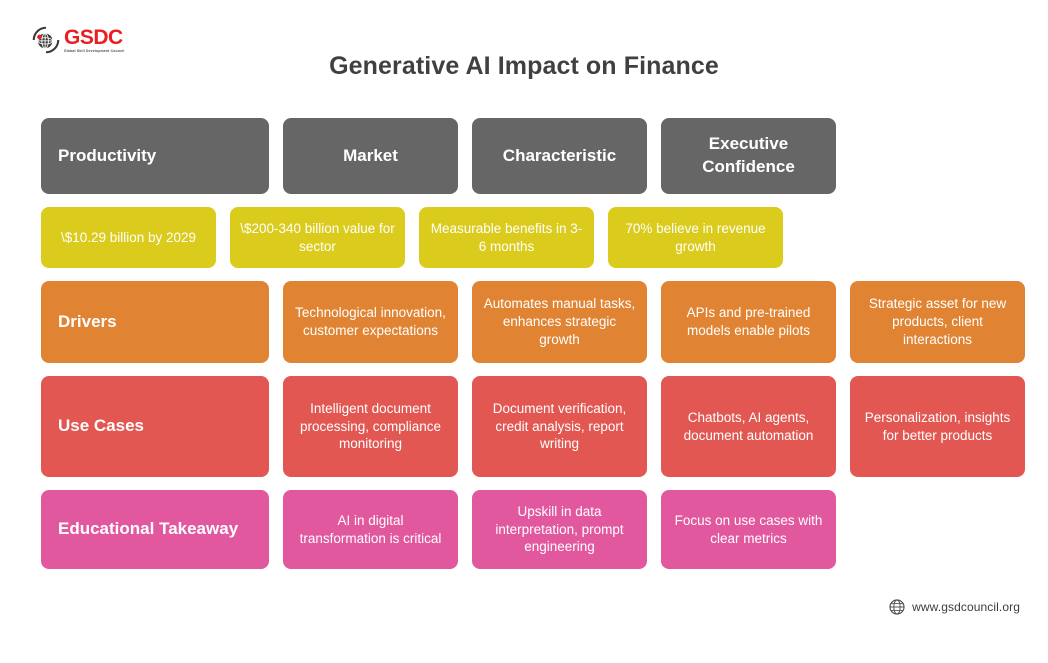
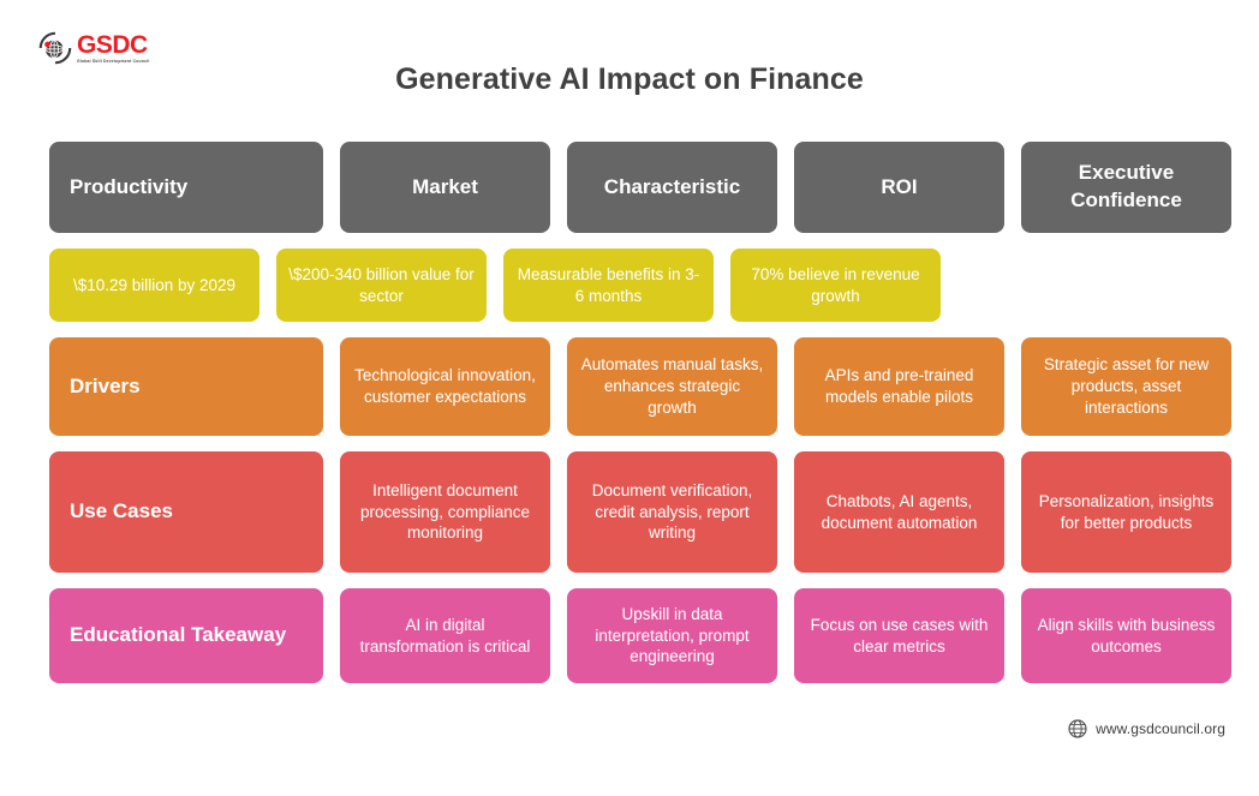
  GSDC
  Generative AI Impact on Finance
  Productivity
  Market
  Characteristic
+ ROI
  Executive Confidence
  \$10.29 billion by 2029
  \$200-340 billion value for sector
  Measurable benefits in 3-6 months
  70% believe in revenue growth
  Drivers
  Technological innovation, customer expectations
  Automates manual tasks, enhances strategic growth
  APIs and pre-trained models enable pilots
- Strategic asset for new products, client interactions
+ Strategic asset for new products, asset interactions
  Use Cases
  Intelligent document processing, compliance monitoring
  Document verification, credit analysis, report writing
  Chatbots, AI agents, document automation
  Personalization, insights for better products
  Educational Takeaway
  AI in digital transformation is critical
  Upskill in data interpretation, prompt engineering
  Focus on use cases with clear metrics
+ Align skills with business outcomes
  www.gsdcouncil.org
